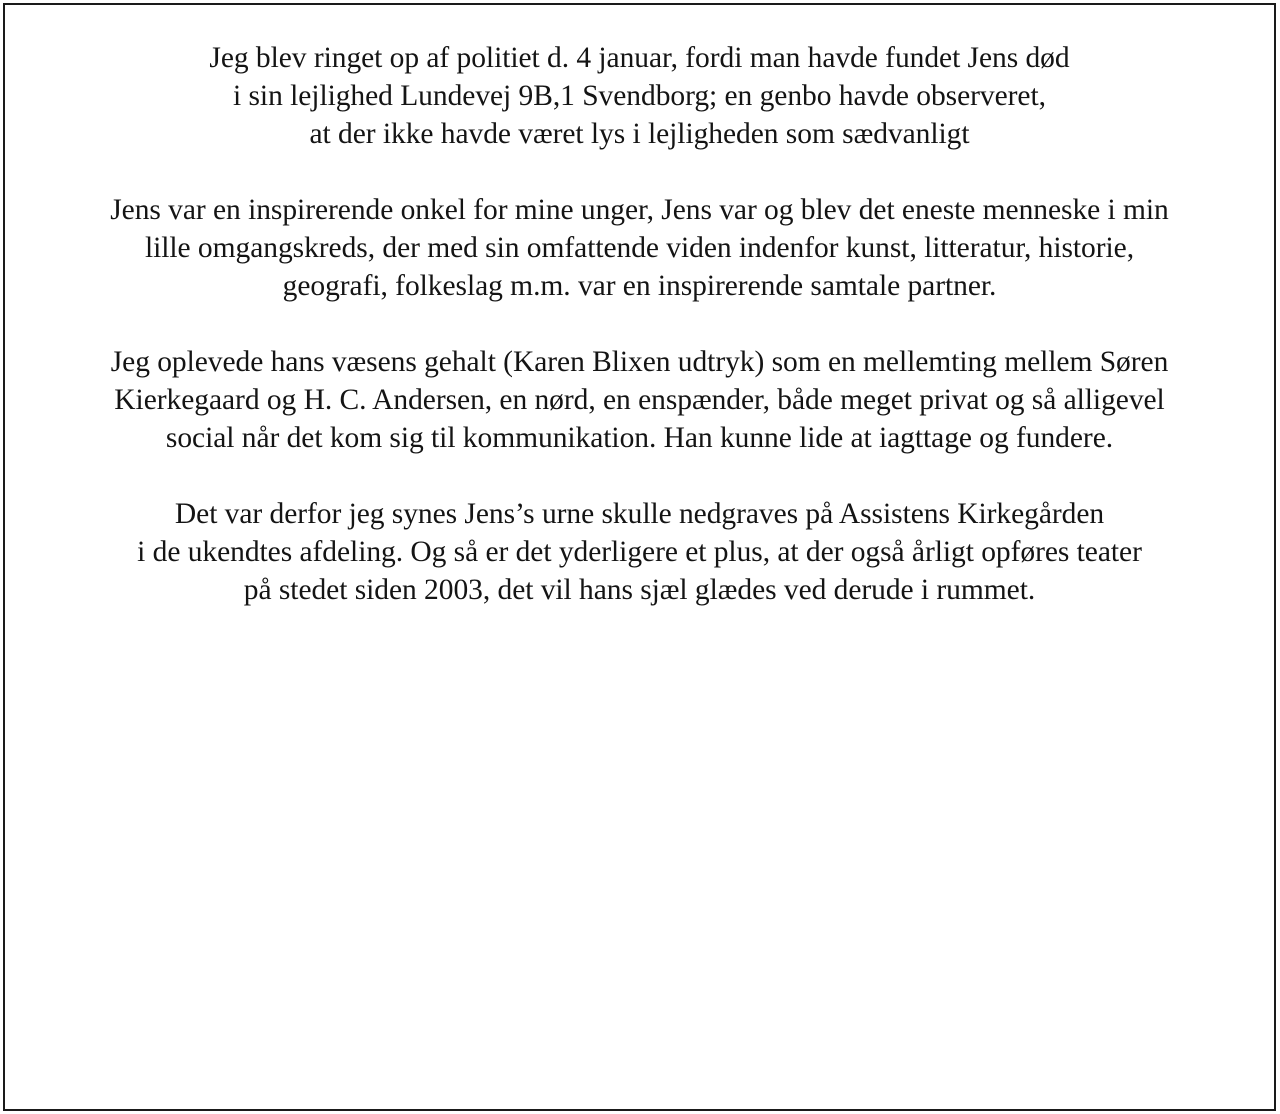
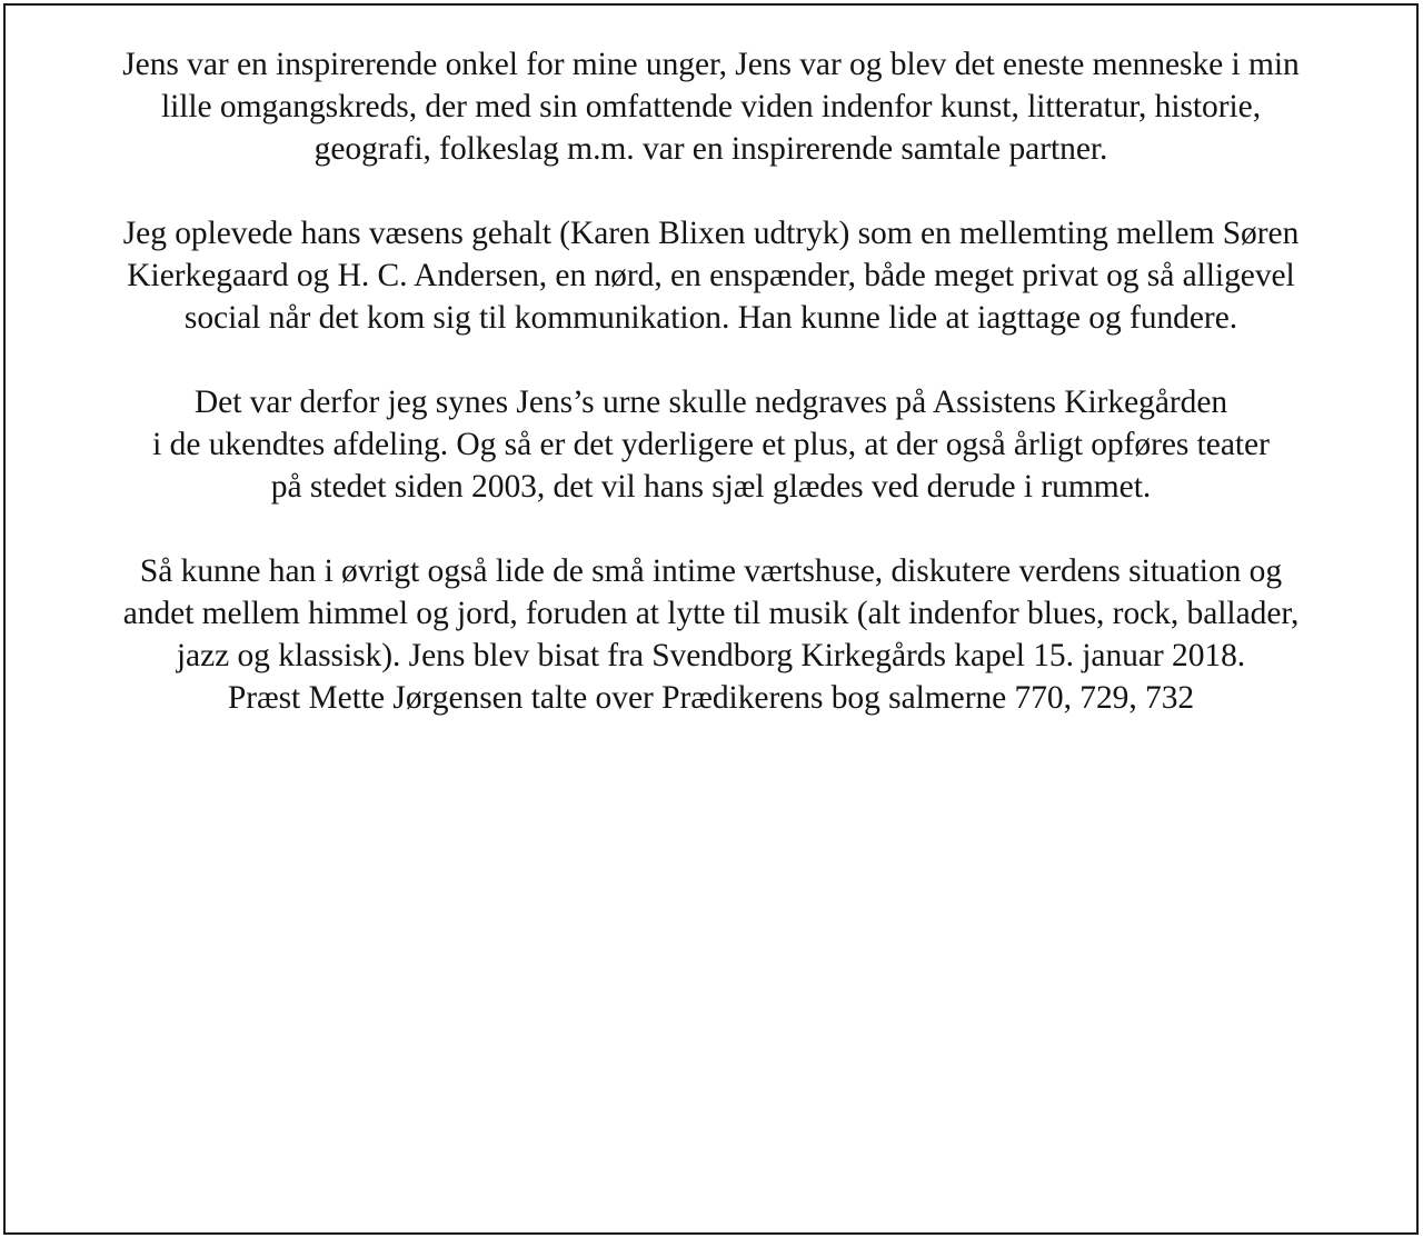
- Jeg blev ringet op af politiet d. 4 januar, fordi man havde fundet Jens død
- i sin lejlighed Lundevej 9B,1 Svendborg; en genbo havde observeret,
- at der ikke havde været lys i lejligheden som sædvanligt
  Jens var en inspirerende onkel for mine unger, Jens var og blev det eneste menneske i min
  lille omgangskreds, der med sin omfattende viden indenfor kunst, litteratur, historie,
  geografi, folkeslag m.m. var en inspirerende samtale partner.
  Jeg oplevede hans væsens gehalt (Karen Blixen udtryk) som en mellemting mellem Søren
  Kierkegaard og H. C. Andersen, en nørd, en enspænder, både meget privat og så alligevel
  social når det kom sig til kommunikation. Han kunne lide at iagttage og fundere.
  Det var derfor jeg synes Jens’s urne skulle nedgraves på Assistens Kirkegården
  i de ukendtes afdeling. Og så er det yderligere et plus, at der også årligt opføres teater
  på stedet siden 2003, det vil hans sjæl glædes ved derude i rummet.
+ Så kunne han i øvrigt også lide de små intime værtshuse, diskutere verdens situation og
+ andet mellem himmel og jord, foruden at lytte til musik (alt indenfor blues, rock, ballader,
+ jazz og klassisk). Jens blev bisat fra Svendborg Kirkegårds kapel 15. januar 2018.
+ Præst Mette Jørgensen talte over Prædikerens bog salmerne 770, 729, 732
